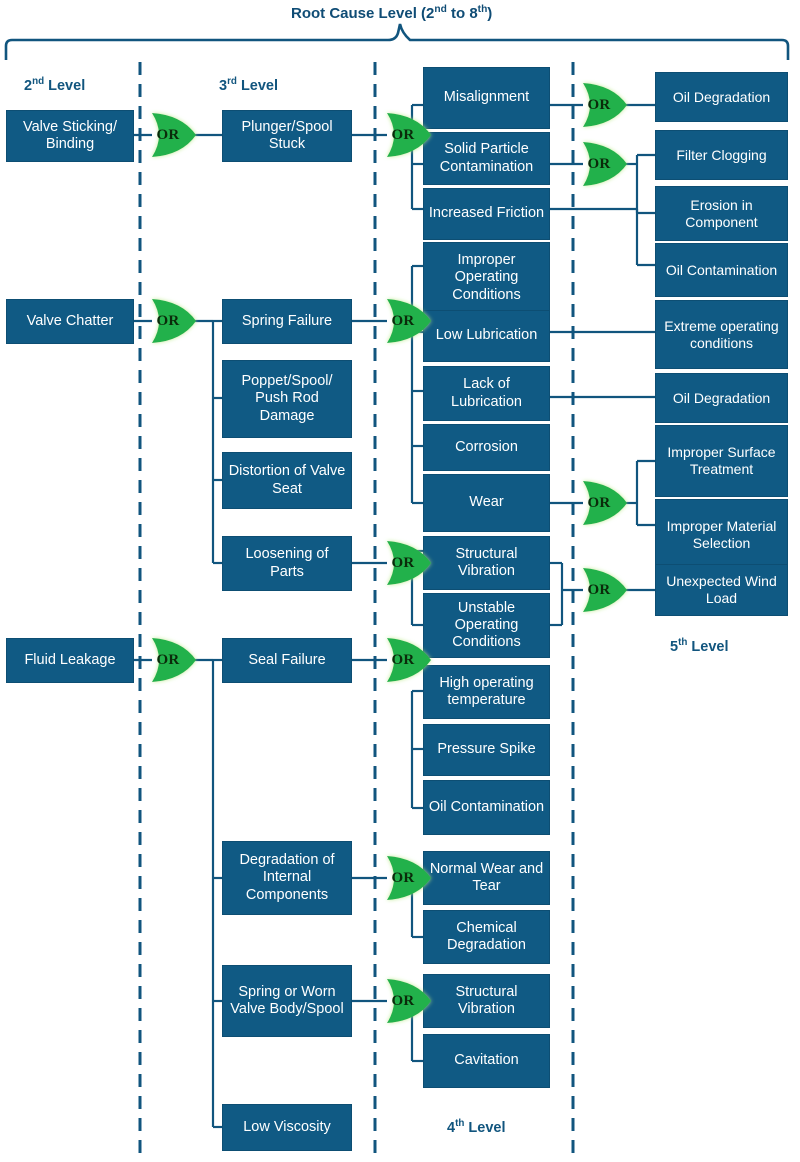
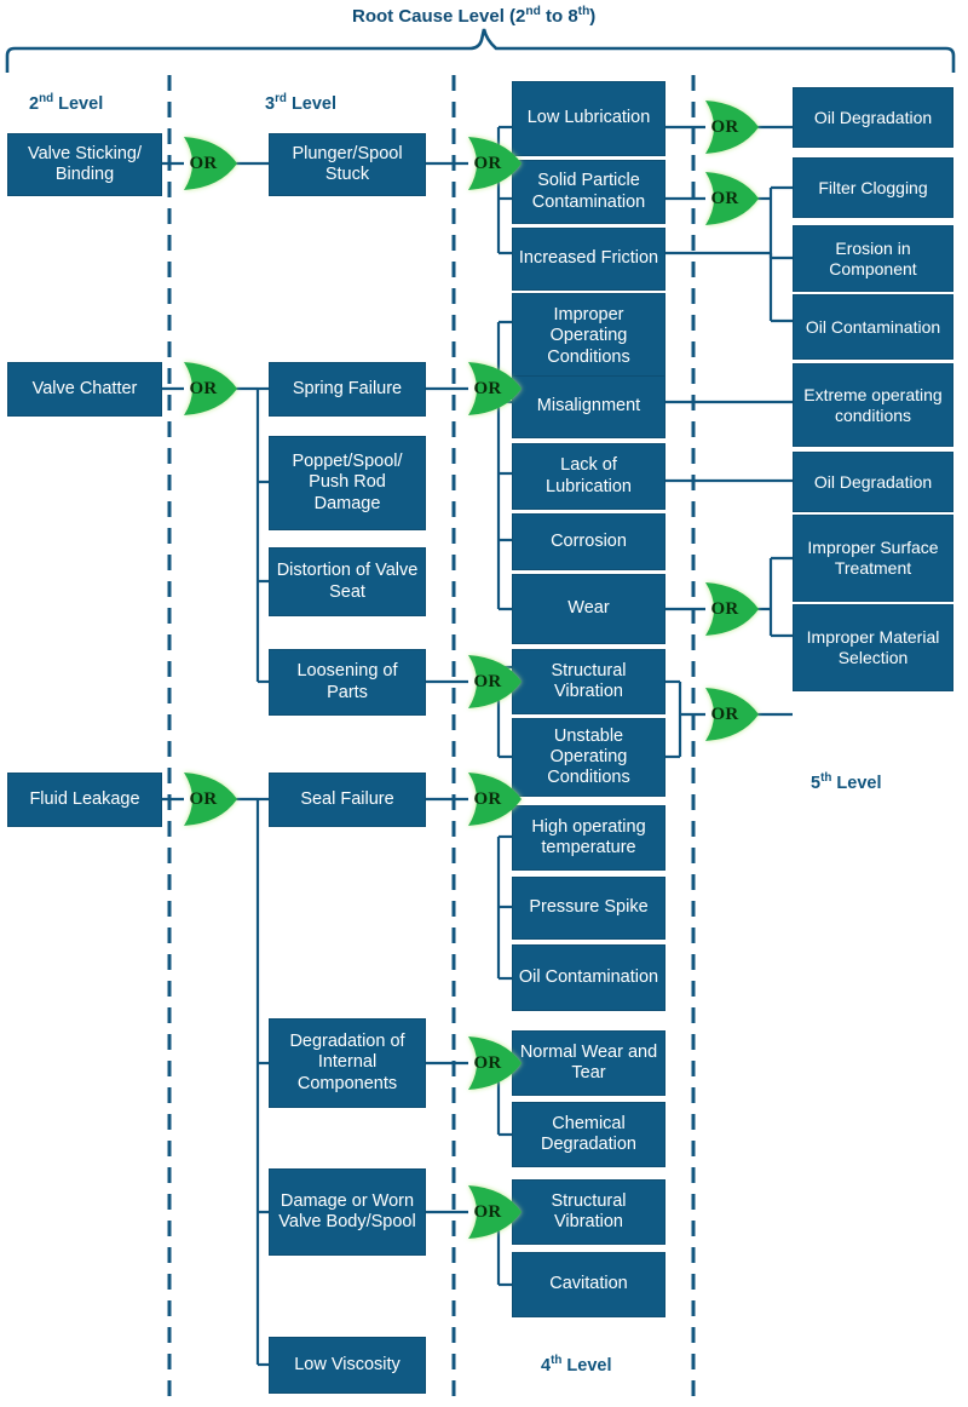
  Root Cause Level (2nd to 8th)
  2nd Level
  3rd Level
  4th Level
  5th Level
  Valve Sticking/ Binding
  Valve Chatter
  Fluid Leakage
  Plunger/Spool Stuck
  Spring Failure
  Poppet/Spool/ Push Rod Damage
  Distortion of Valve Seat
  Loosening of Parts
  Seal Failure
  Degradation of Internal Components
- Spring or Worn Valve Body/Spool
+ Damage or Worn Valve Body/Spool
  Low Viscosity
- Misalignment
+ Low Lubrication
  Solid Particle Contamination
  Increased Friction
  Improper Operating Conditions
- Low Lubrication
+ Misalignment
  Lack of Lubrication
  Corrosion
  Wear
  Structural Vibration
  Unstable Operating Conditions
  High operating temperature
  Pressure Spike
  Oil Contamination
  Normal Wear and Tear
  Chemical Degradation
  Structural Vibration
  Cavitation
  Oil Degradation
  Filter Clogging
  Erosion in Component
  Oil Contamination
  Extreme operating conditions
  Oil Degradation
  Improper Surface Treatment
  Improper Material Selection
- Unexpected Wind Load
  OR
  OR
  OR
  OR
  OR
  OR
  OR
  OR
  OR
  OR
  OR
  OR
  OR
